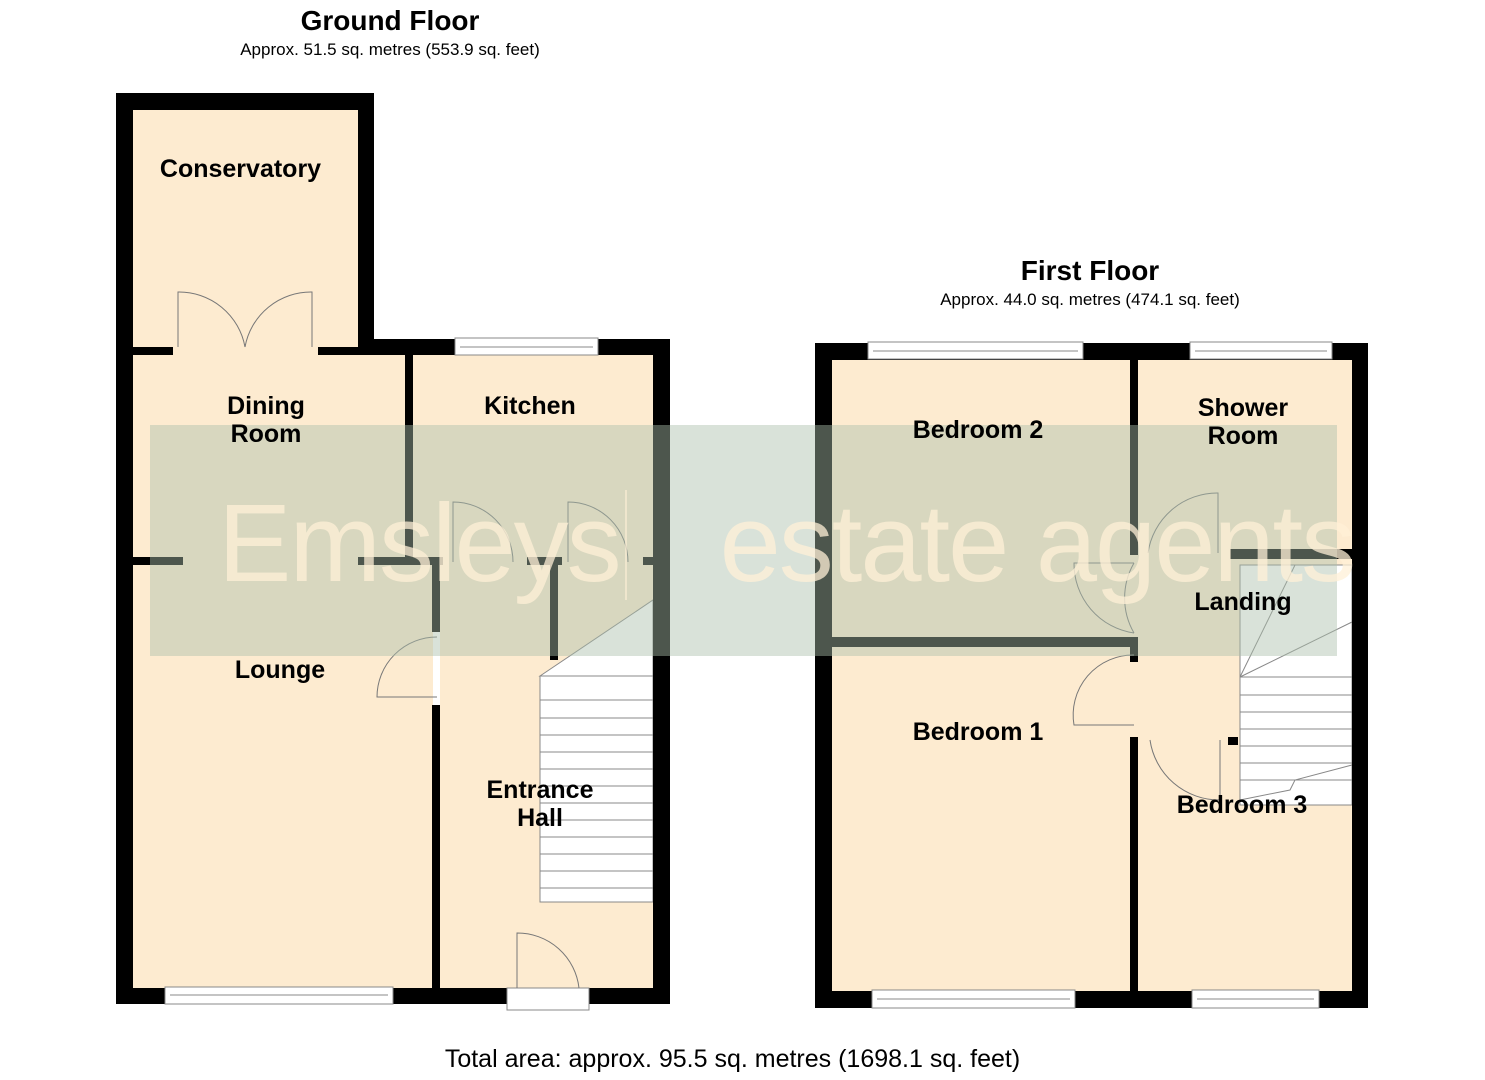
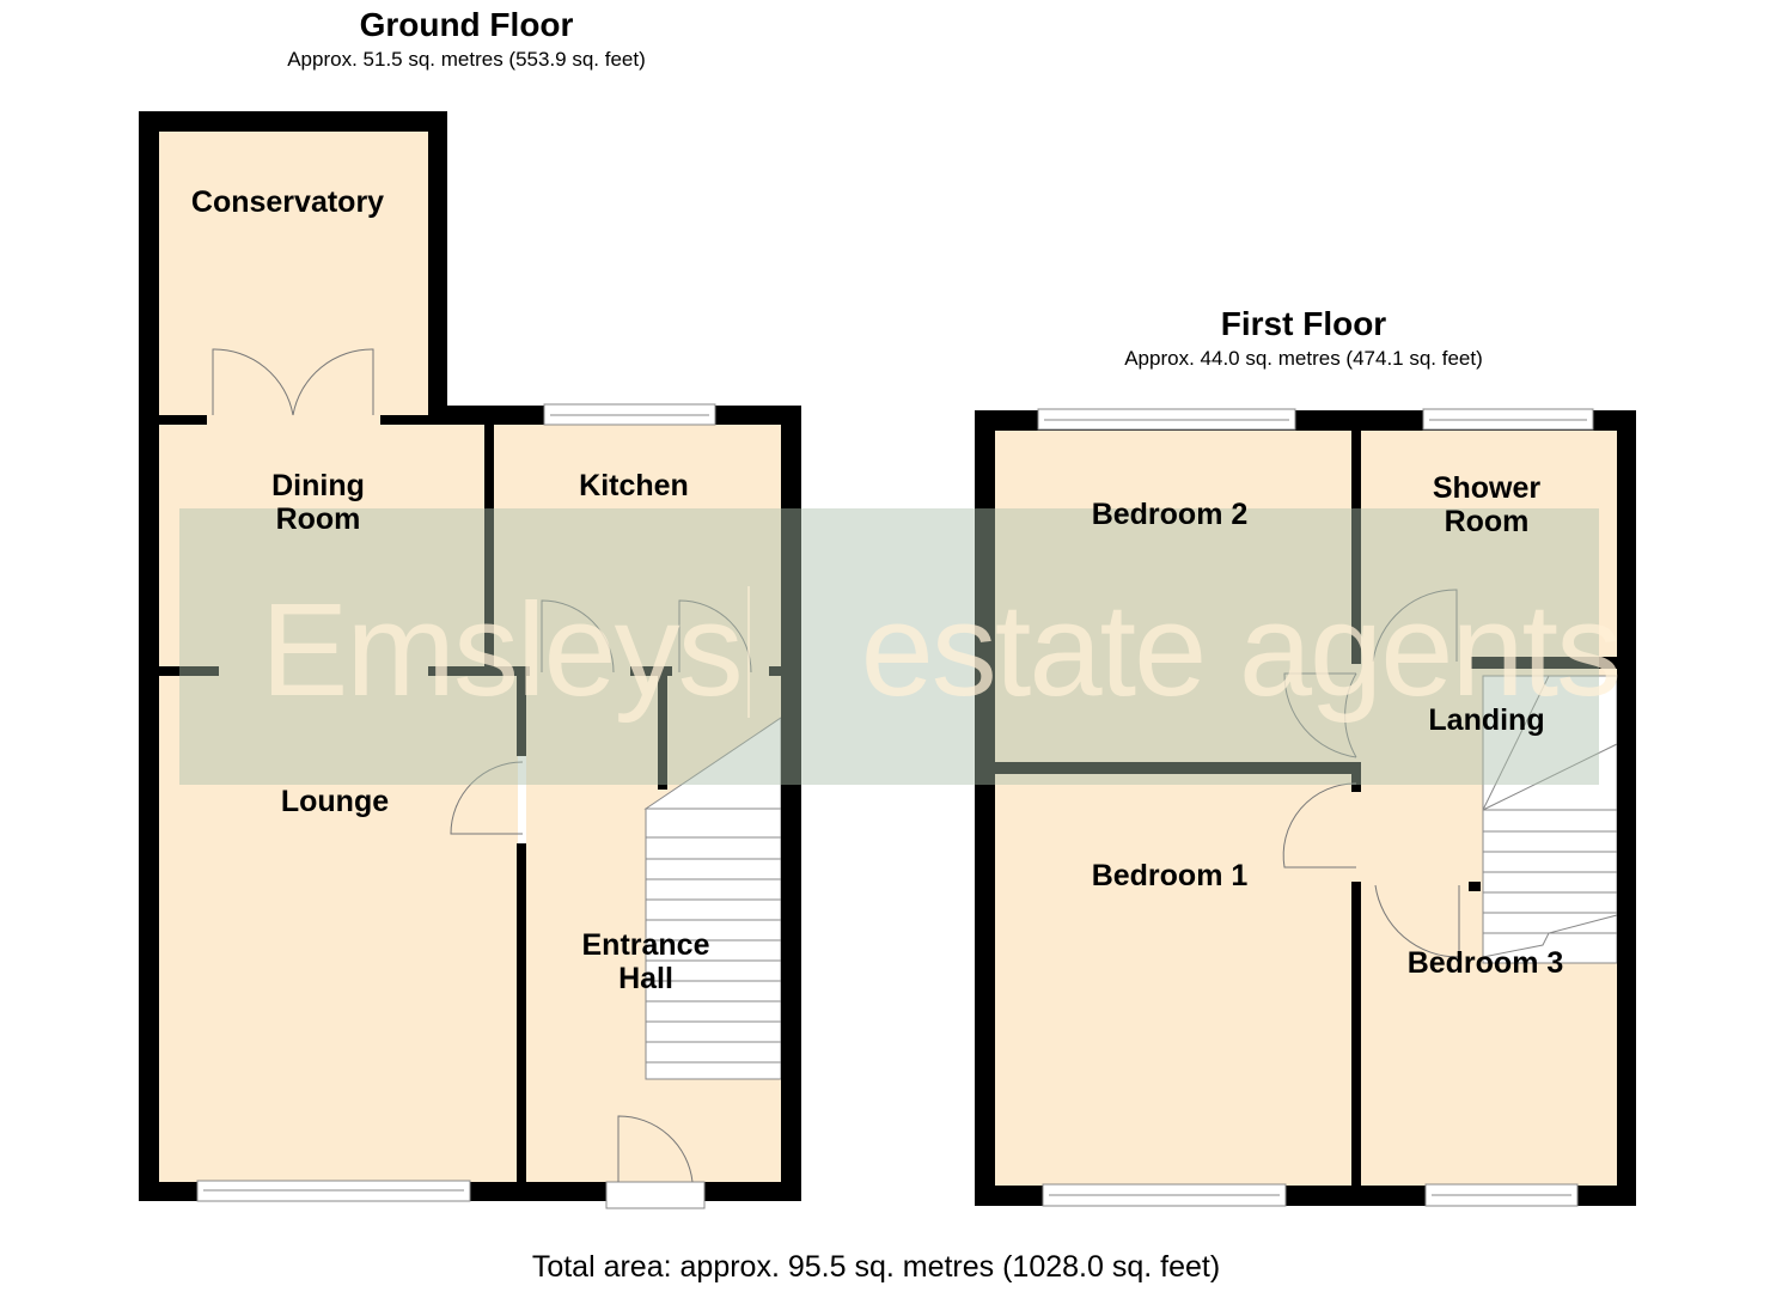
  Ground Floor
  Approx. 51.5 sq. metres (553.9 sq. feet)
  First Floor
  Approx. 44.0 sq. metres (474.1 sq. feet)
  Emsleys estate agents
  Conservatory
  Dining
  Room
  Kitchen
  Lounge
  Entrance
  Hall
  Bedroom 2
  Shower
  Room
  Landing
  Bedroom 1
  Bedroom 3
- Total area: approx. 95.5 sq. metres (1698.1 sq. feet)
+ Total area: approx. 95.5 sq. metres (1028.0 sq. feet)
